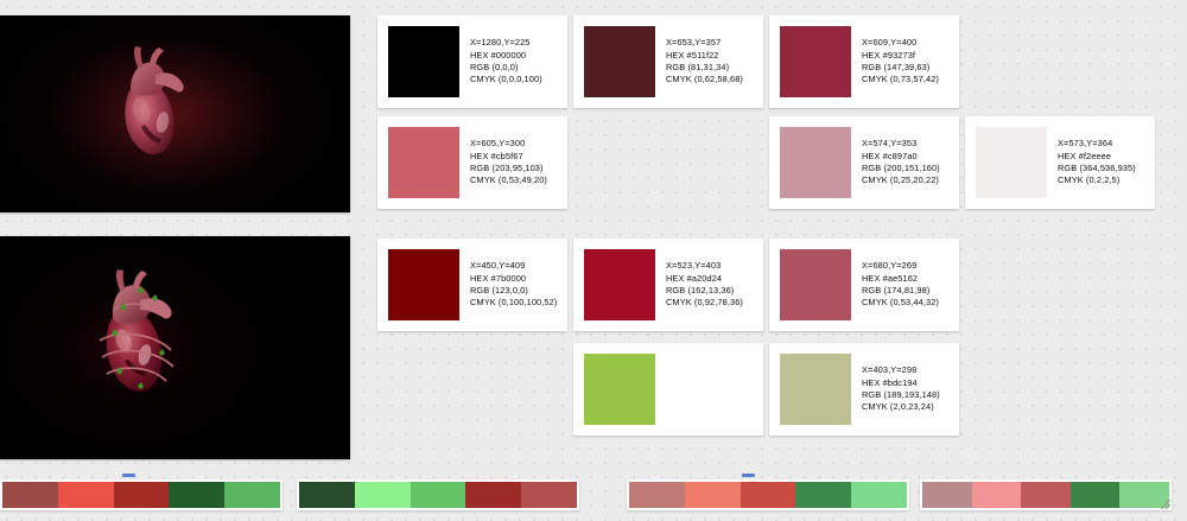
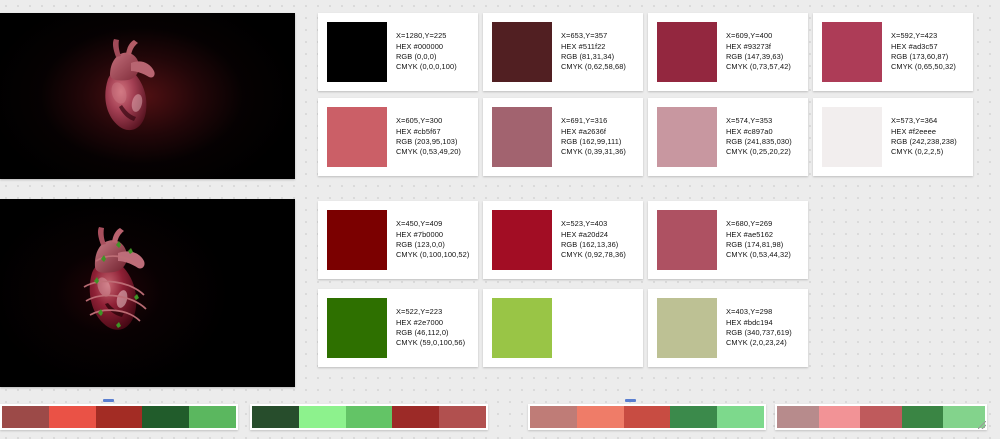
  X=1280,Y=225
  HEX #000000
  RGB (0,0,0)
  CMYK (0,0,0,100)
  X=653,Y=357
  HEX #511f22
  RGB (81,31,34)
  CMYK (0,62,58,68)
  X=609,Y=400
  HEX #93273f
  RGB (147,39,63)
  CMYK (0,73,57,42)
+ X=592,Y=423
+ HEX #ad3c57
+ RGB (173,60,87)
+ CMYK (0,65,50,32)
  X=605,Y=300
  HEX #cb5f67
  RGB (203,95,103)
  CMYK (0,53,49,20)
+ X=691,Y=316
+ HEX #a2636f
+ RGB (162,99,111)
+ CMYK (0,39,31,36)
  X=574,Y=353
  HEX #c897a0
- RGB (200,151,160)
+ RGB (241,835,030)
  CMYK (0,25,20,22)
  X=573,Y=364
  HEX #f2eeee
- RGB (364,536,935)
+ RGB (242,238,238)
  CMYK (0,2,2,5)
  X=450,Y=409
  HEX #7b0000
  RGB (123,0,0)
  CMYK (0,100,100,52)
  X=523,Y=403
  HEX #a20d24
  RGB (162,13,36)
  CMYK (0,92,78,36)
  X=680,Y=269
  HEX #ae5162
  RGB (174,81,98)
  CMYK (0,53,44,32)
+ X=522,Y=223
+ HEX #2e7000
+ RGB (46,112,0)
+ CMYK (59,0,100,56)
  X=403,Y=298
  HEX #bdc194
- RGB (189,193,148)
+ RGB (340,737,619)
  CMYK (2,0,23,24)
